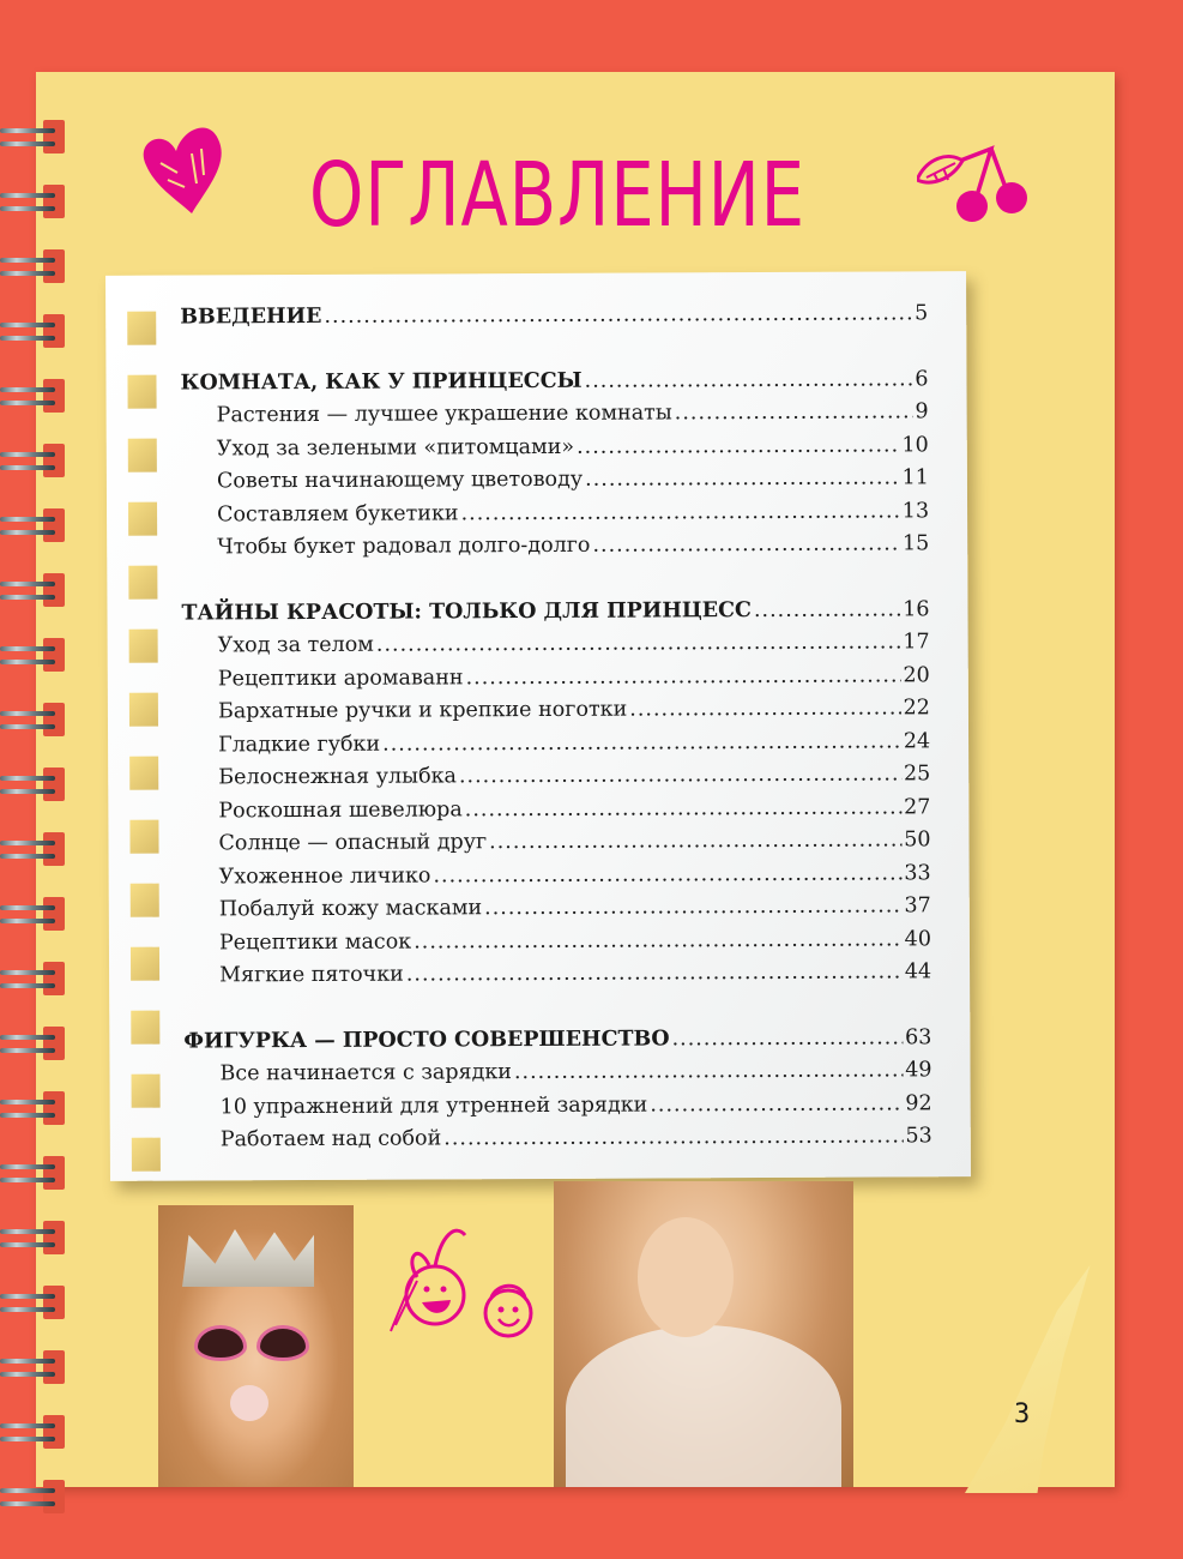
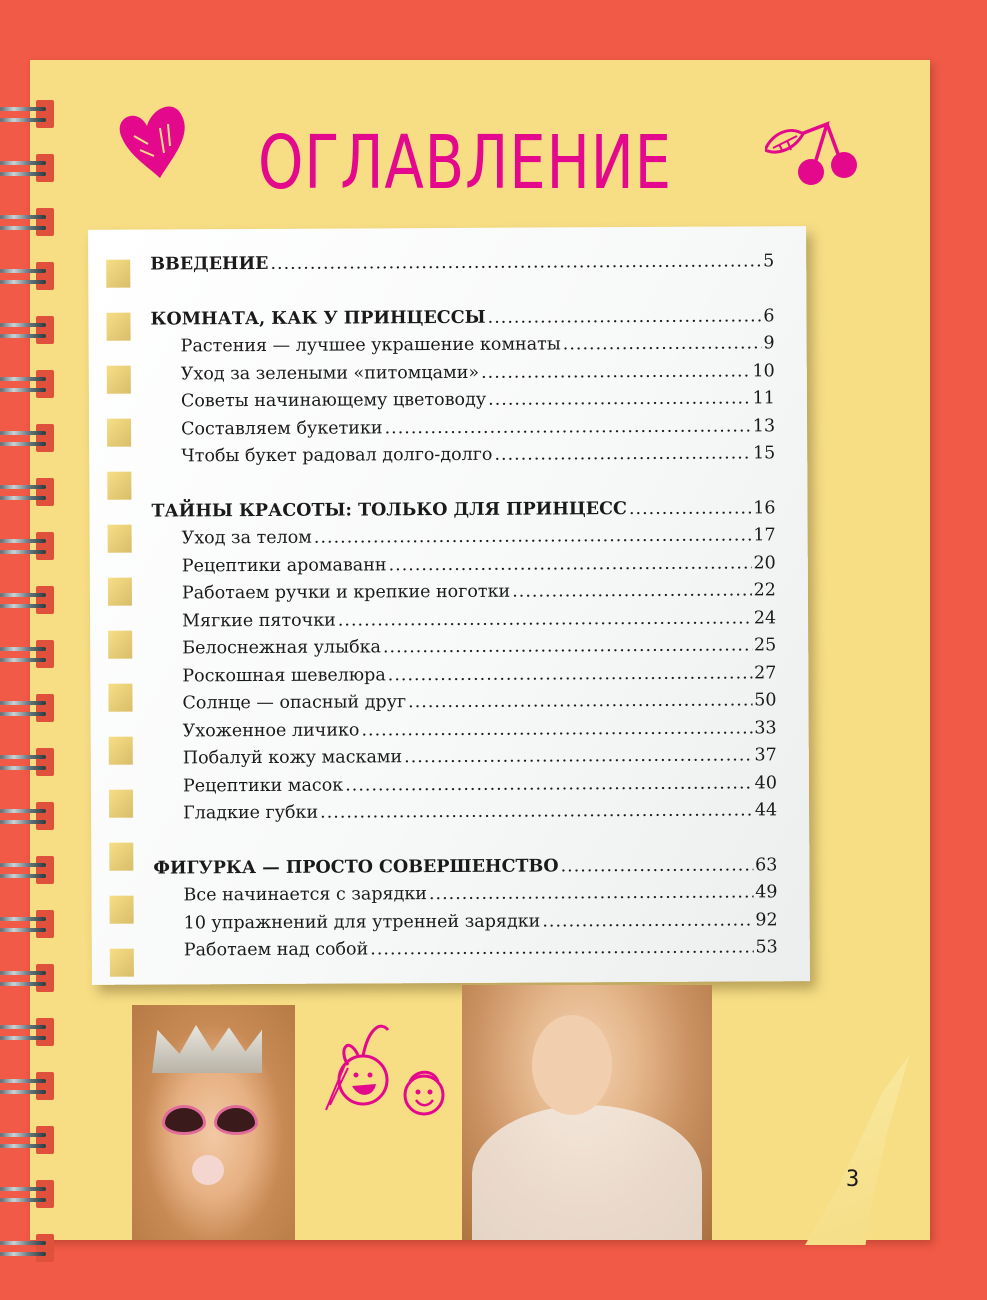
  ОГЛАВЛЕНИЕ
  ВВЕДЕНИЕ
  5
  КОМНАТА, КАК У ПРИНЦЕССЫ
  6
  Растения — лучшее украшение комнаты
  9
  Уход за зелеными «питомцами»
  10
  Советы начинающему цветоводу
  11
  Составляем букетики
  13
  Чтобы букет радовал долго-долго
  15
  ТАЙНЫ КРАСОТЫ: ТОЛЬКО ДЛЯ ПРИНЦЕСС
  16
  Уход за телом
  17
  Рецептики аромаванн
  20
- Бархатные ручки и крепкие ноготки
+ Работаем ручки и крепкие ноготки
  22
- Гладкие губки
+ Мягкие пяточки
  24
  Белоснежная улыбка
  25
  Роскошная шевелюра
  27
  Солнце — опасный друг
  50
  Ухоженное личико
  33
  Побалуй кожу масками
  37
  Рецептики масок
  40
- Мягкие пяточки
+ Гладкие губки
  44
  ФИГУРКА — ПРОСТО СОВЕРШЕНСТВО
  63
  Все начинается с зарядки
  49
  10 упражнений для утренней зарядки
  92
  Работаем над собой
  53
  3
